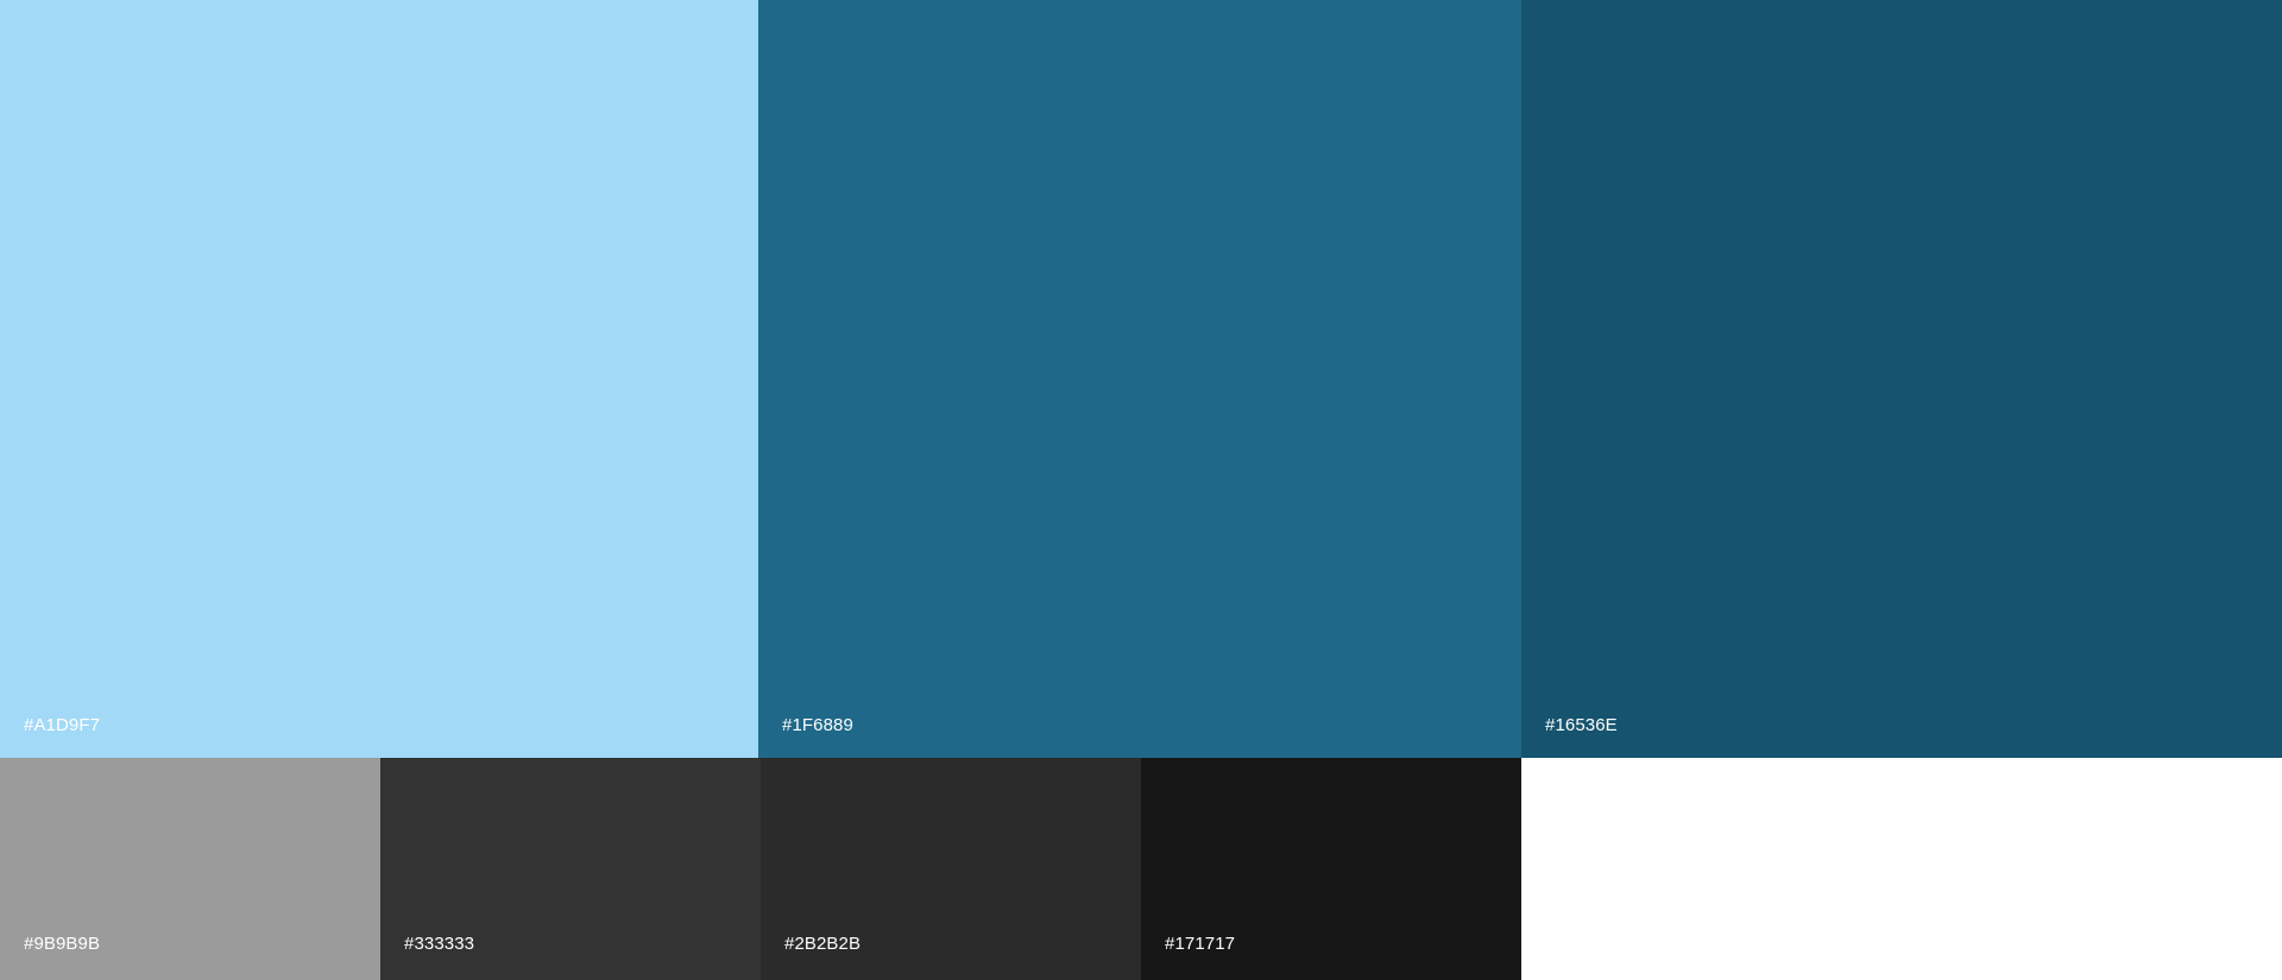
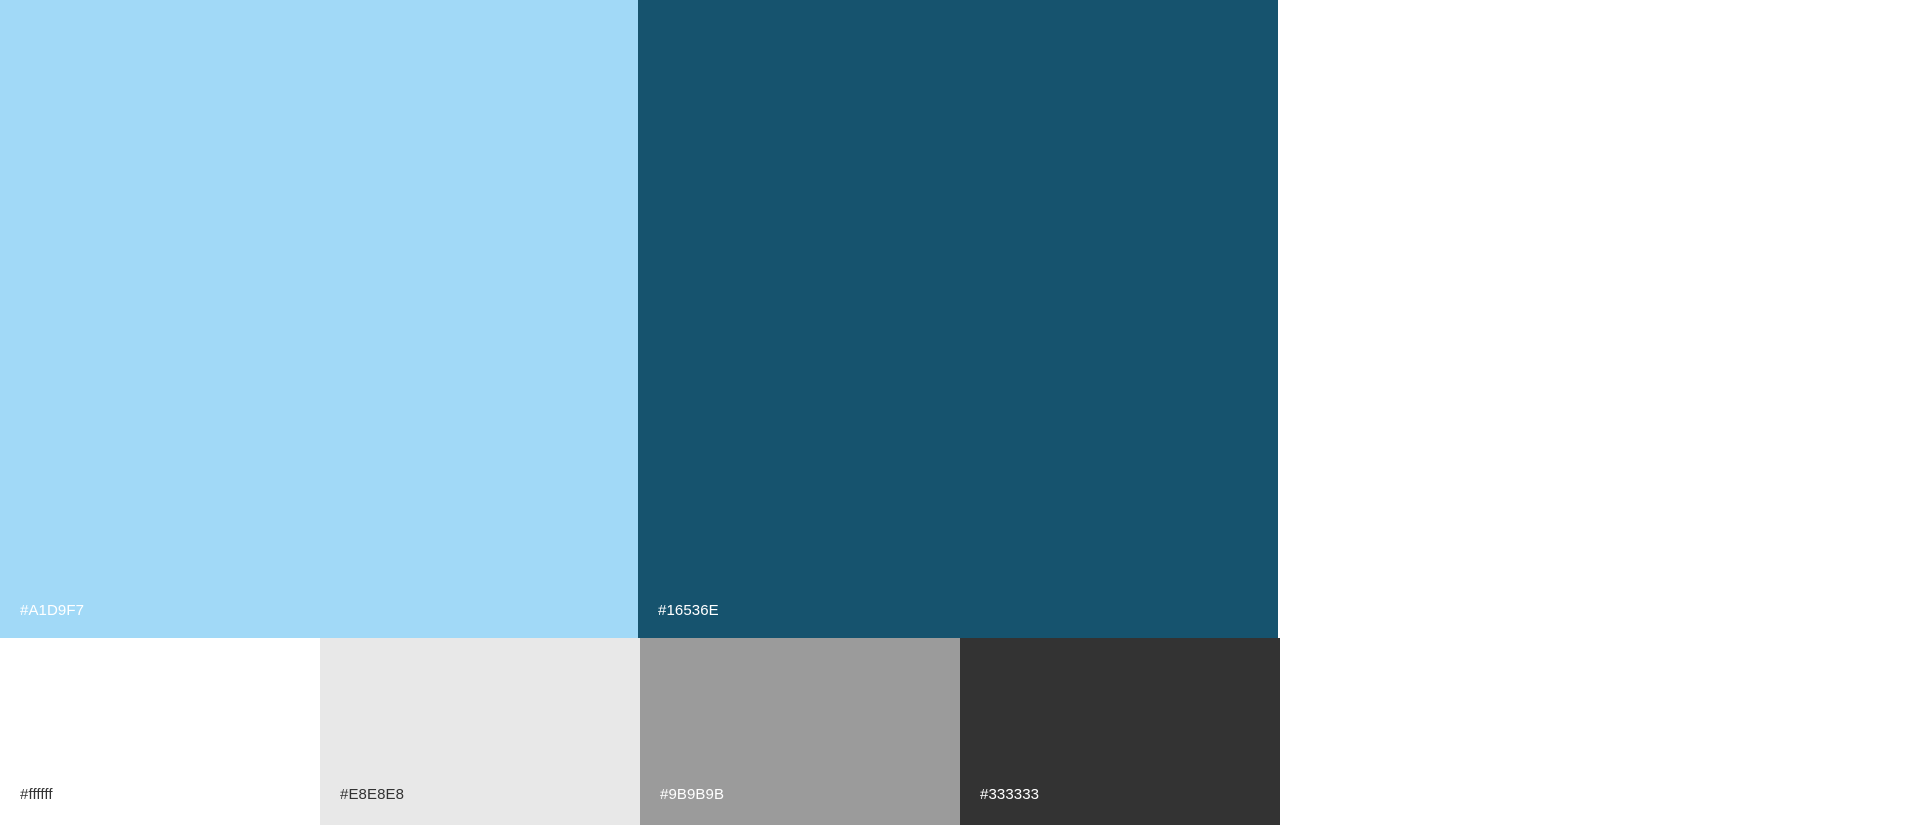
  #A1D9F7
- #1F6889
  #16536E
+ #ffffff
+ #E8E8E8
  #9B9B9B
  #333333
- #2B2B2B
- #171717
